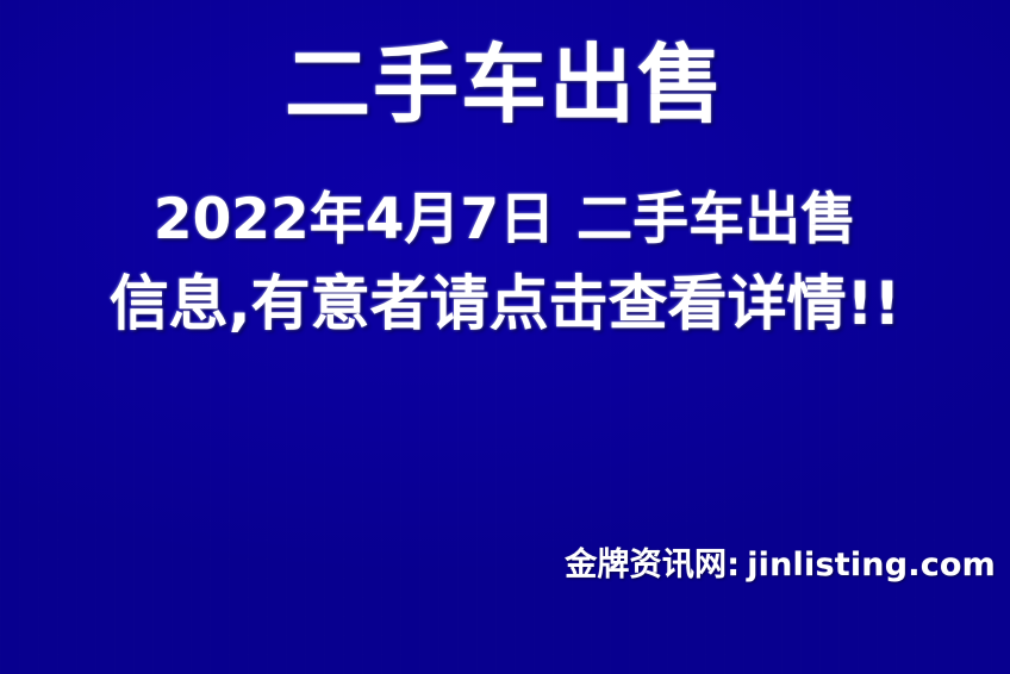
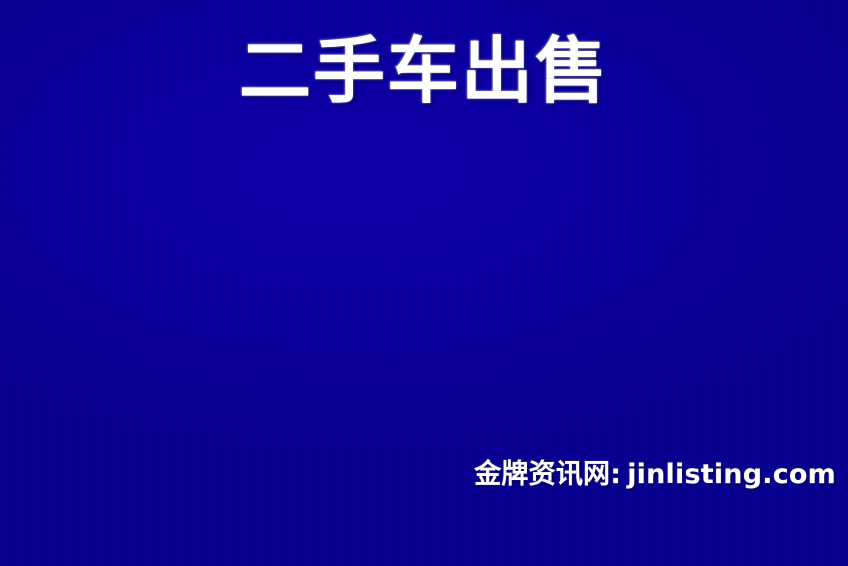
  二手车出售
- 2022年4月7日 二手车出售
- 信息,有意者请点击查看详情!!
  金牌资讯网: jinlisting.com
